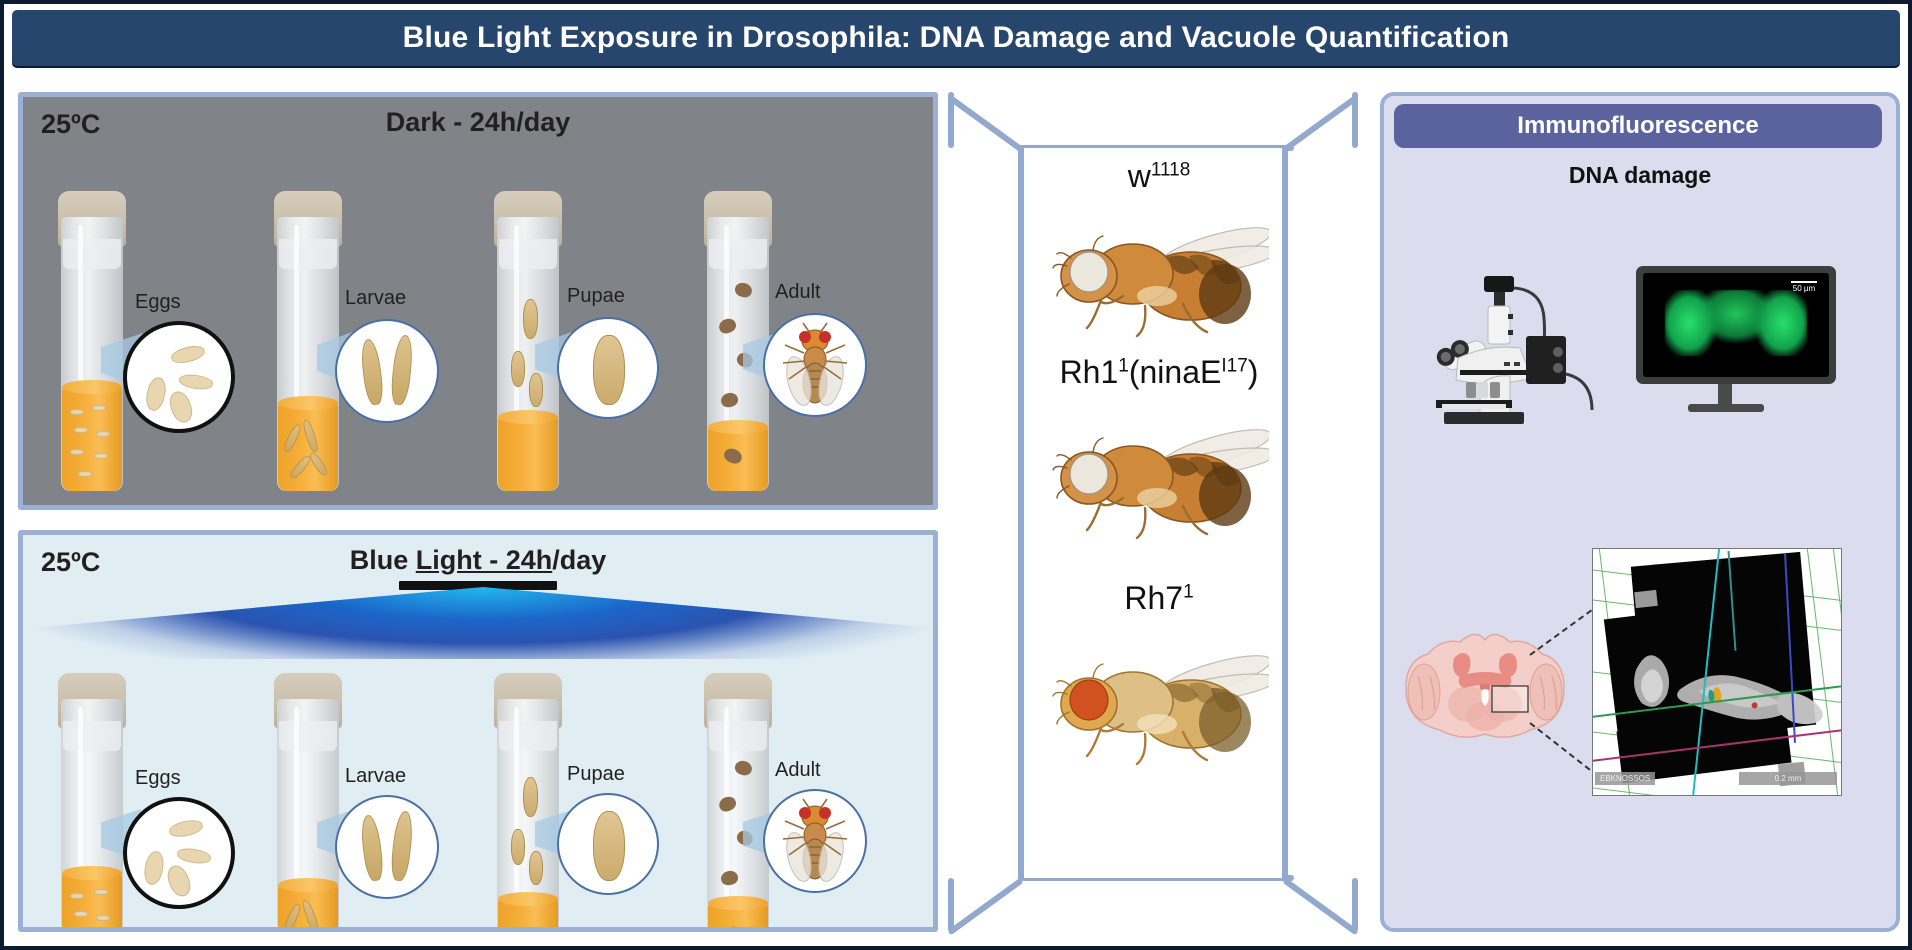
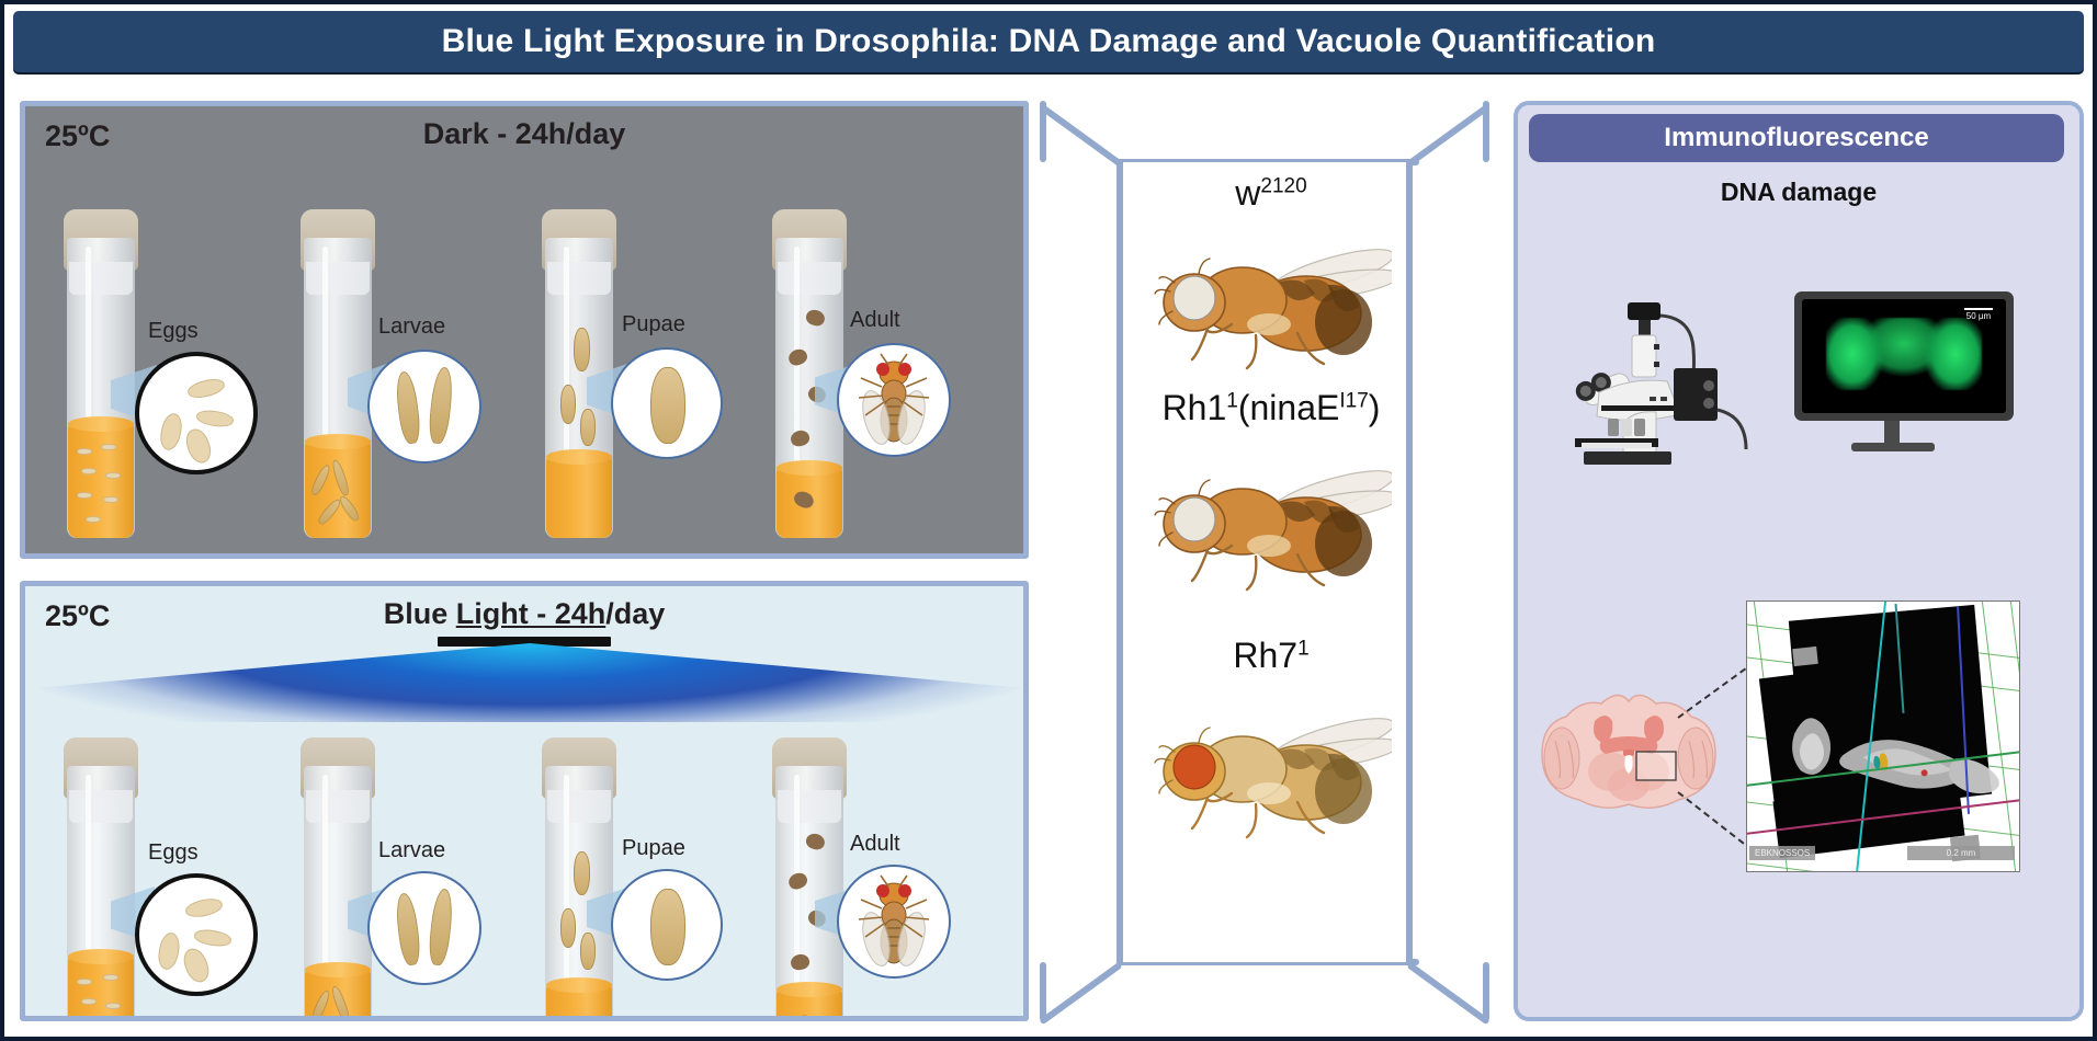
  Blue Light Exposure in Drosophila: DNA Damage and Vacuole Quantification
  25ºC
  Dark - 24h/day
  Eggs
  Larvae
  Pupae
  Adult
  25ºC
  Blue Light - 24h/day
  Eggs
  Larvae
  Pupae
  Adult
- w1118
+ w2120
  Rh11(ninaEI17)
  Rh71
  Immunofluorescence
  DNA damage
  50 µm
  EBKNOSSOS
  0.2 mm
